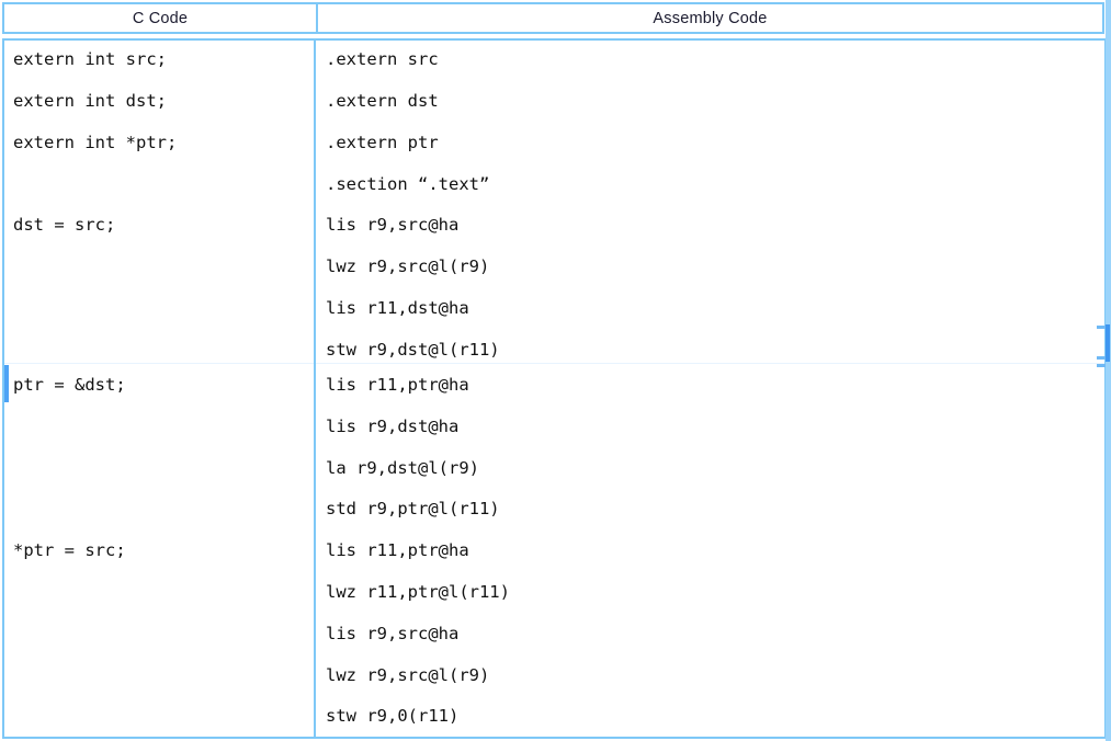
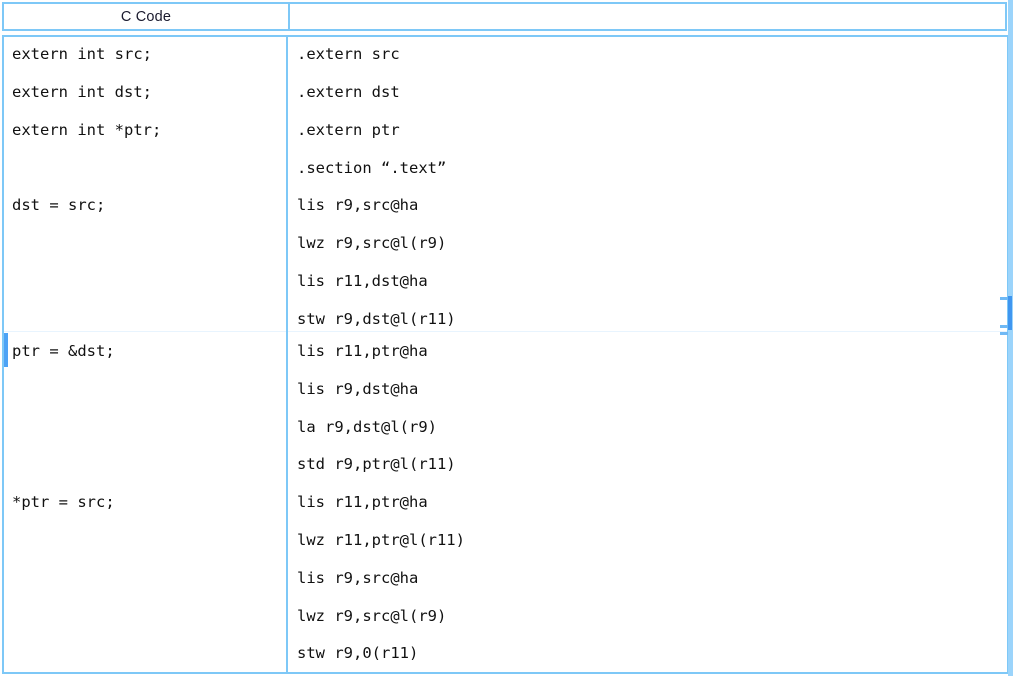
  C Code
- Assembly Code
  extern int src;
  extern int dst;
  extern int *ptr;
  dst = src;
  ptr = &dst;
  *ptr = src;
  .extern src
  .extern dst
  .extern ptr
  .section “.text”
  lis r9,src@ha
  lwz r9,src@l(r9)
  lis r11,dst@ha
  stw r9,dst@l(r11)
  lis r11,ptr@ha
  lis r9,dst@ha
  la r9,dst@l(r9)
  std r9,ptr@l(r11)
  lis r11,ptr@ha
  lwz r11,ptr@l(r11)
  lis r9,src@ha
  lwz r9,src@l(r9)
  stw r9,0(r11)
